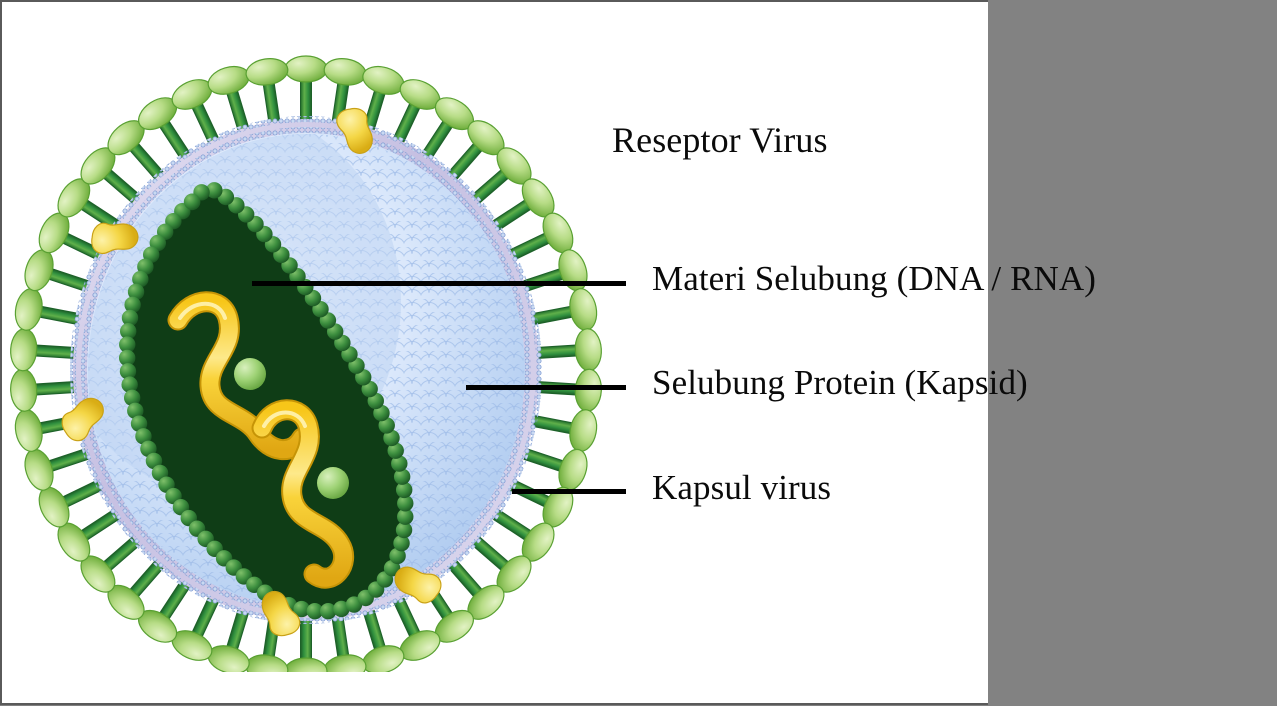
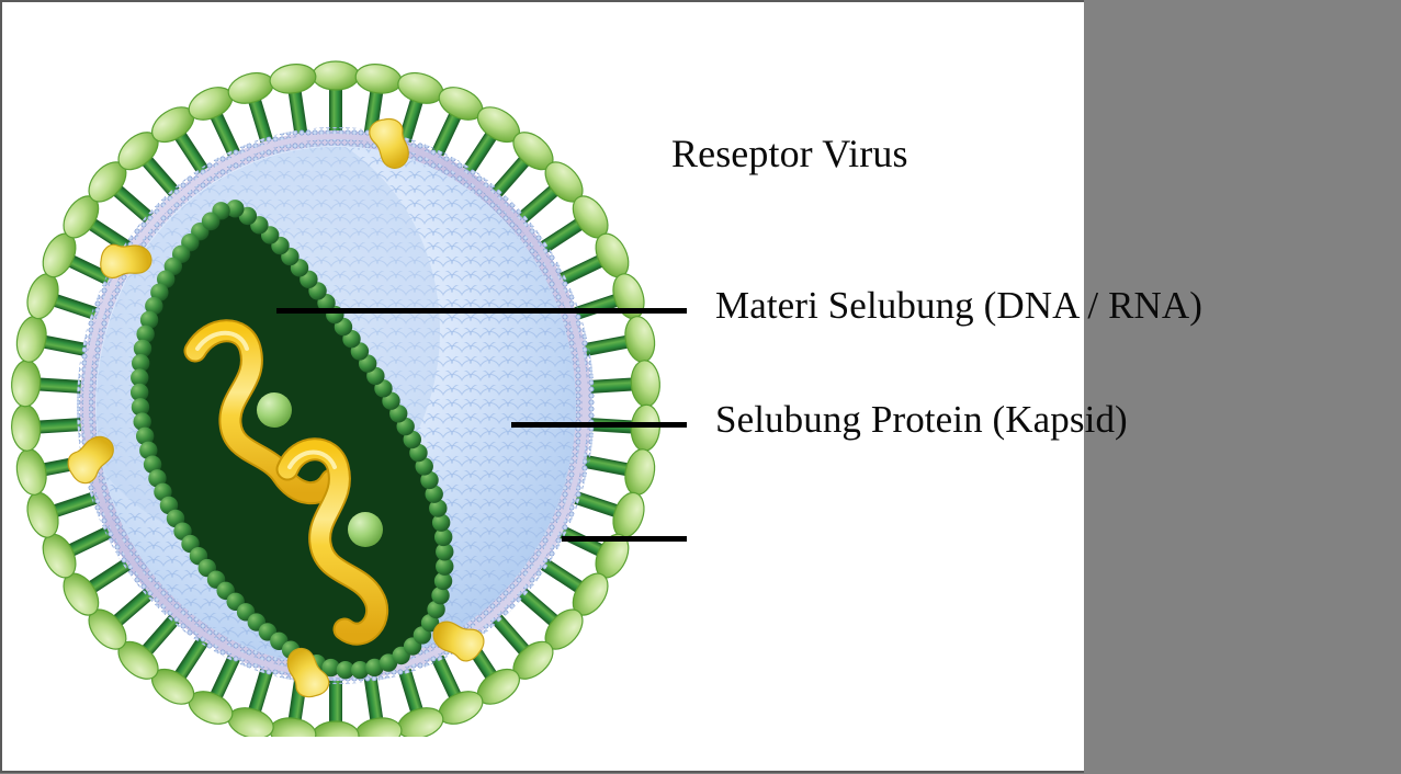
  Reseptor Virus
  Materi Selubung (DNA / RNA)
  Selubung Protein (Kapsid)
- Kapsul virus
